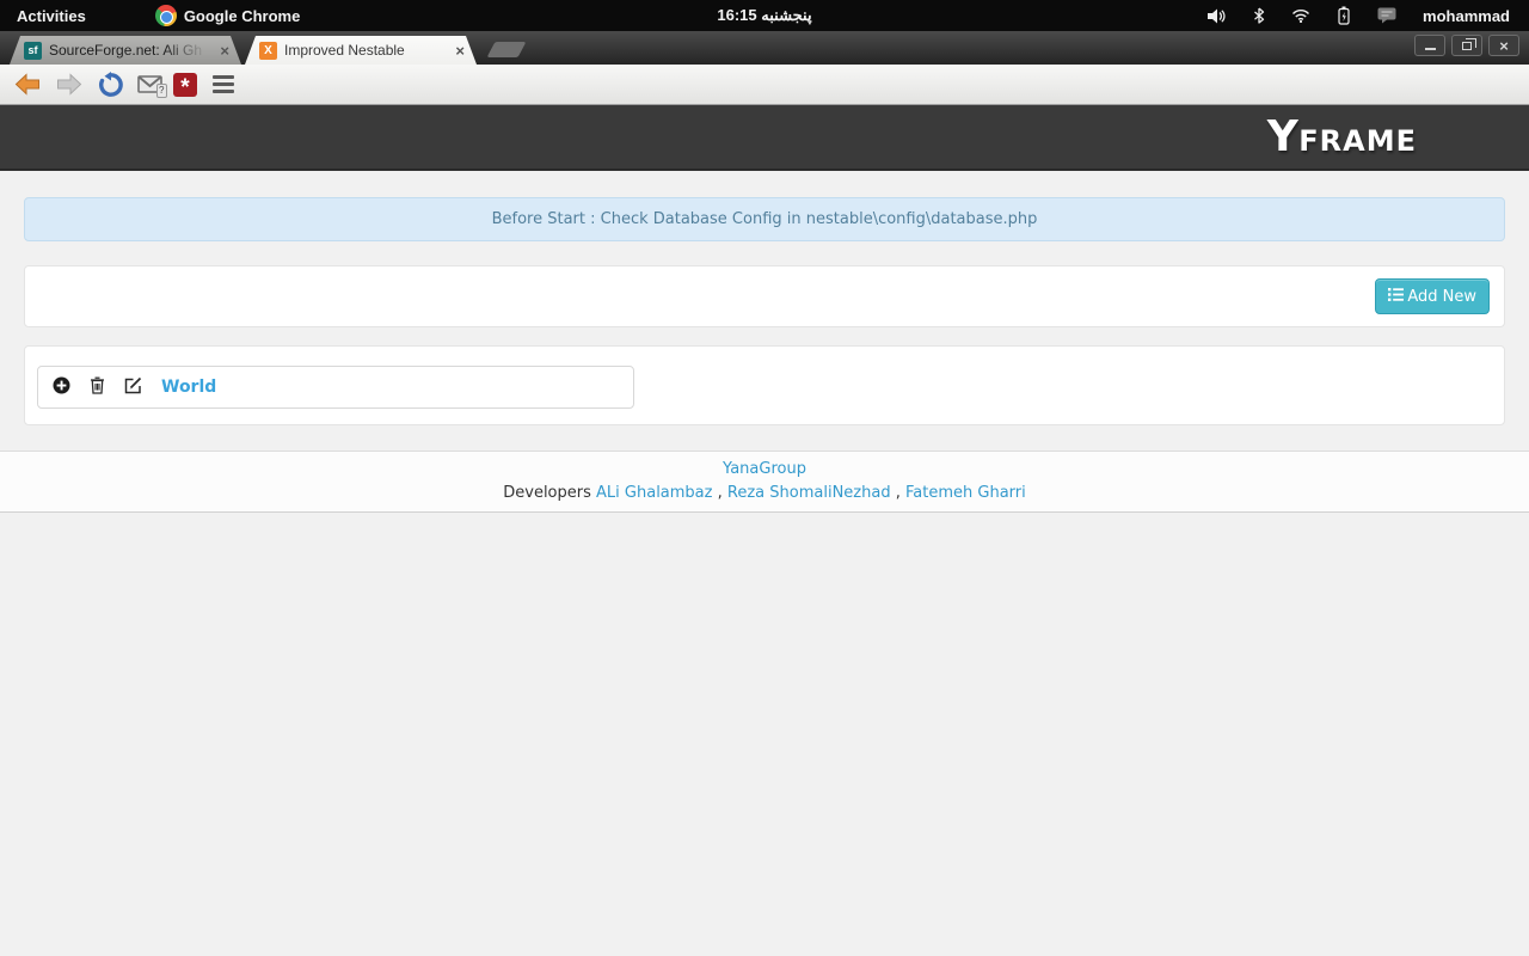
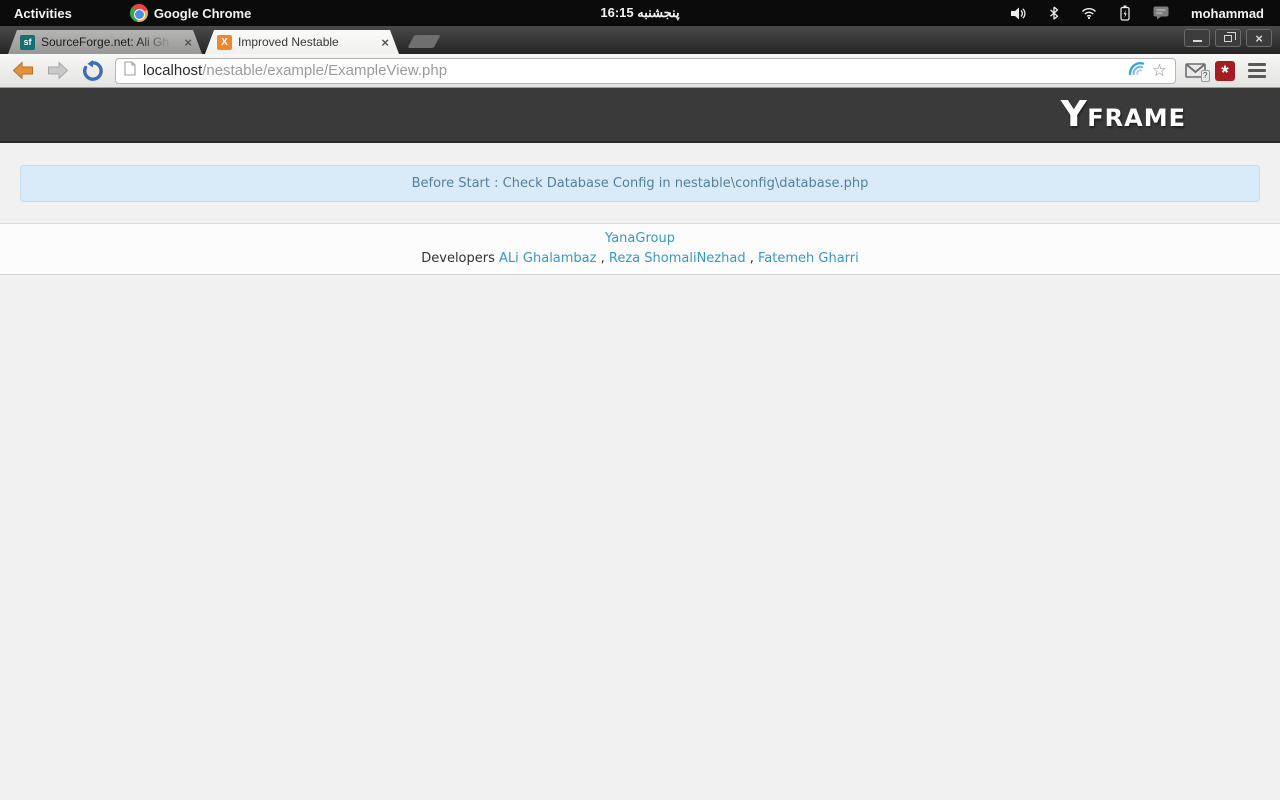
  Activities
  Google Chrome
  16:15 پنجشنبه
  mohammad
  sf
  SourceForge.net: Ali Gh
  ×
  X
  Improved Nestable
  ×
  ×
+ localhost/nestable/example/ExampleView.php
+ ☆
  ?
  *
  YFRAME
  Before Start : Check Database Config in nestable\config\database.php
- Add New
- World
  YanaGroup
  Developers ALi Ghalambaz , Reza ShomaliNezhad , Fatemeh Gharri
